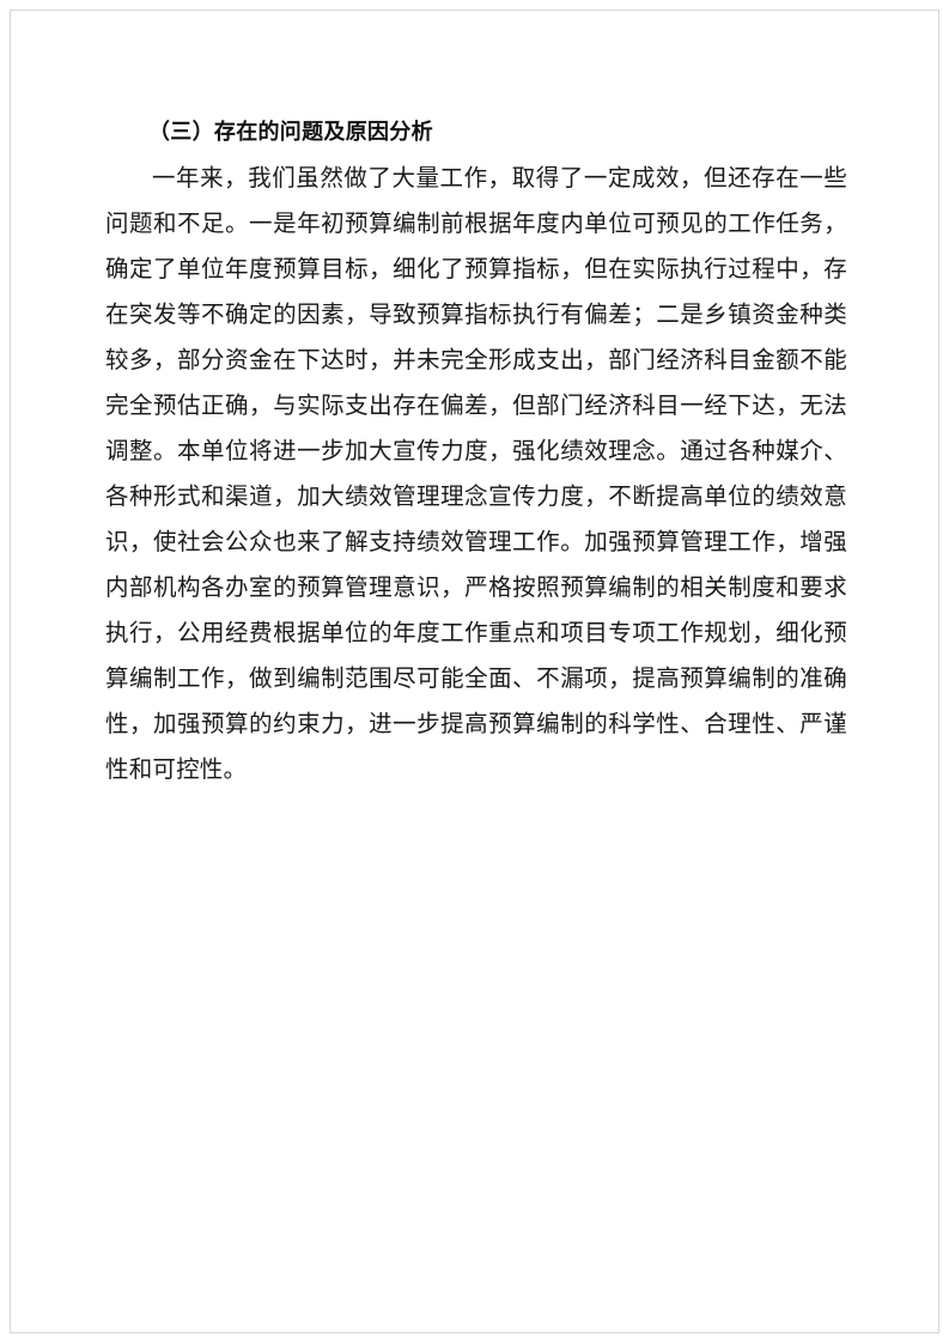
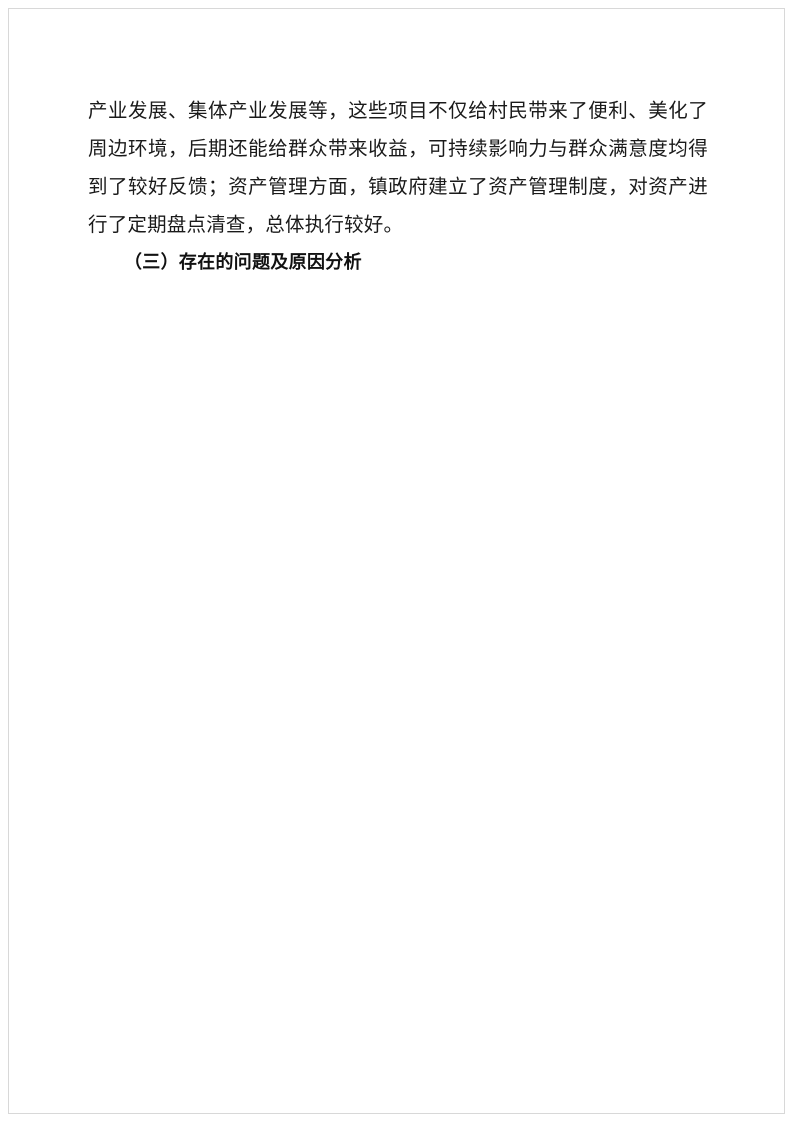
+ 产业发展、集体产业发展等，这些项目不仅给村民带来了便利、美化了周边环境，后期还能给群众带来收益，可持续影响力与群众满意度均得到了较好反馈；资产管理方面，镇政府建立了资产管理制度，对资产进行了定期盘点清查，总体执行较好。
  （三）存在的问题及原因分析
- 一年来，我们虽然做了大量工作，取得了一定成效，但还存在一些问题和不足。一是年初预算编制前根据年度内单位可预见的工作任务，确定了单位年度预算目标，细化了预算指标，但在实际执行过程中，存在突发等不确定的因素，导致预算指标执行有偏差；二是乡镇资金种类较多，部分资金在下达时，并未完全形成支出，部门经济科目金额不能完全预估正确，与实际支出存在偏差，但部门经济科目一经下达，无法调整。本单位将进一步加大宣传力度，强化绩效理念。通过各种媒介、各种形式和渠道，加大绩效管理理念宣传力度，不断提高单位的绩效意识，使社会公众也来了解支持绩效管理工作。加强预算管理工作，增强内部机构各办室的预算管理意识，严格按照预算编制的相关制度和要求执行，公用经费根据单位的年度工作重点和项目专项工作规划，细化预算编制工作，做到编制范围尽可能全面、不漏项，提高预算编制的准确性，加强预算的约束力，进一步提高预算编制的科学性、合理性、严谨性和可控性。
